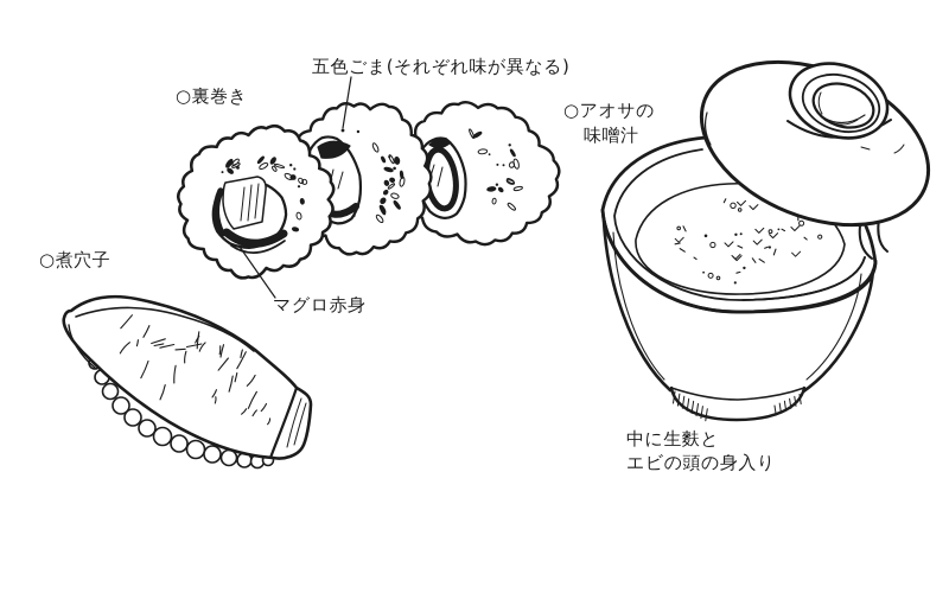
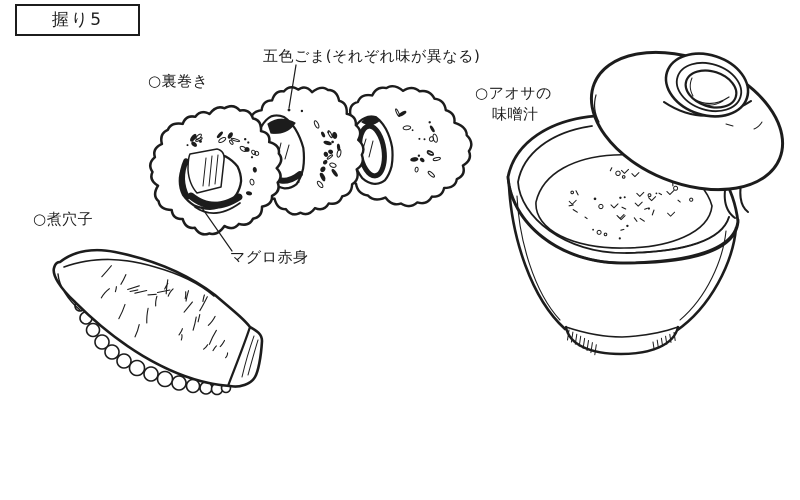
+ 握り5
  ○裏巻き
  五色ごま(それぞれ味が異なる)
  マグロ赤身
  ○煮穴子
  ○アオサの
  味噌汁
- 中に生麩と
- エビの頭の身入り
